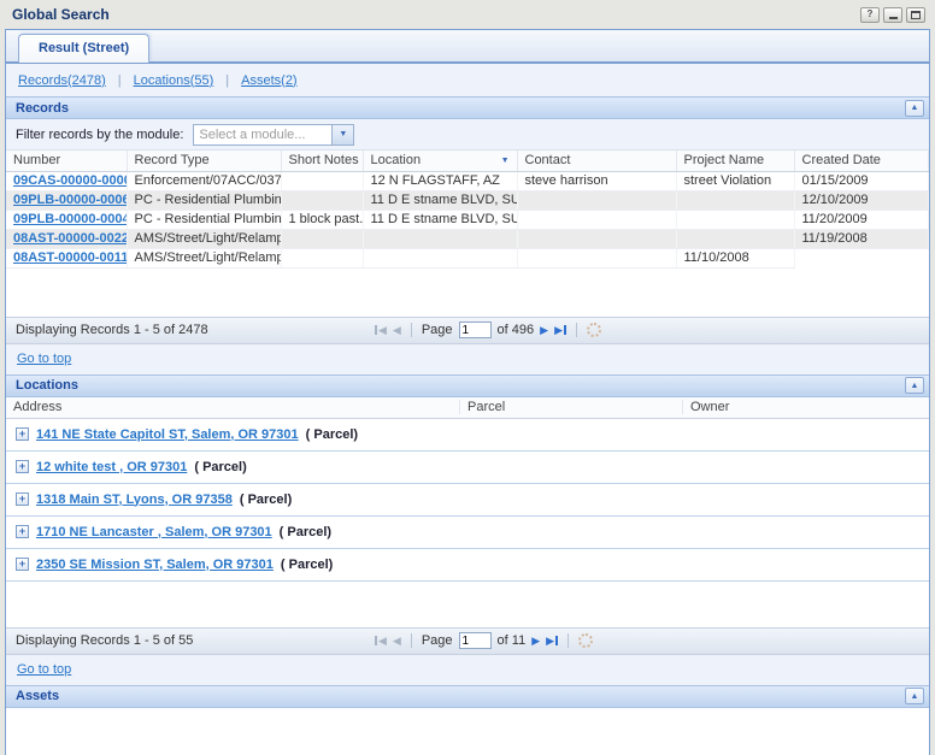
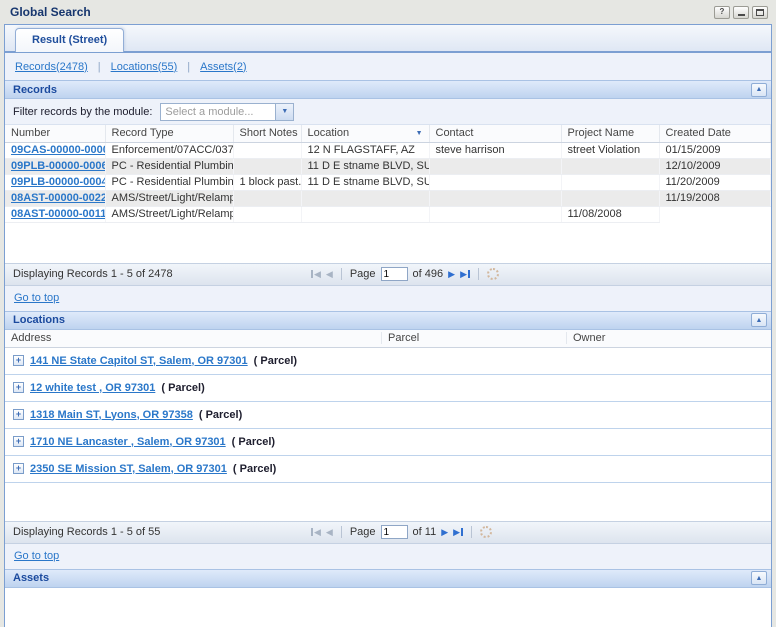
  Global Search
  ?
  Result (Street)
  Records(2478)
  |
  Locations(55)
  |
  Assets(2)
  Records
  Filter records by the module:
  Select a module...
  Number	Record Type	Short Notes	Location	Contact	Project Name	Created Date
  09CAS-00000-000	Enforcement/07ACC/037		12 N FLAGSTAFF, AZ	steve harrison	street Violation	01/15/2009
  09PLB-00000-000	PC - Residential Plumbin		11 D E stname BLVD, SU			12/10/2009
  09PLB-00000-000	PC - Residential Plumbin	1 block past.	11 D E stname BLVD, SU			11/20/2009
  08AST-00000-0022	AMS/Street/Light/Relam					11/19/2008
- 08AST-00000-0011	AMS/Street/Light/Relamp					11/10/2008
+ 08AST-00000-0011	AMS/Street/Light/Relamp					11/08/2008
  Displaying Records 1 - 5 of 2478
  ◀
  ◀
  Page
  1
  of 496
  ▶
  ▶
  Go to top
  Locations
  Address
  Parcel
  Owner
  +
  141 NE State Capitol ST, Salem, OR 97301
  ( Parcel)
  +
  12 white test , OR 97301
  ( Parcel)
  +
  1318 Main ST, Lyons, OR 97358
  ( Parcel)
  +
  1710 NE Lancaster , Salem, OR 97301
  ( Parcel)
  +
  2350 SE Mission ST, Salem, OR 97301
  ( Parcel)
  Displaying Records 1 - 5 of 55
  ◀
  ◀
  Page
  1
  of 11
  ▶
  ▶
  Go to top
  Assets
